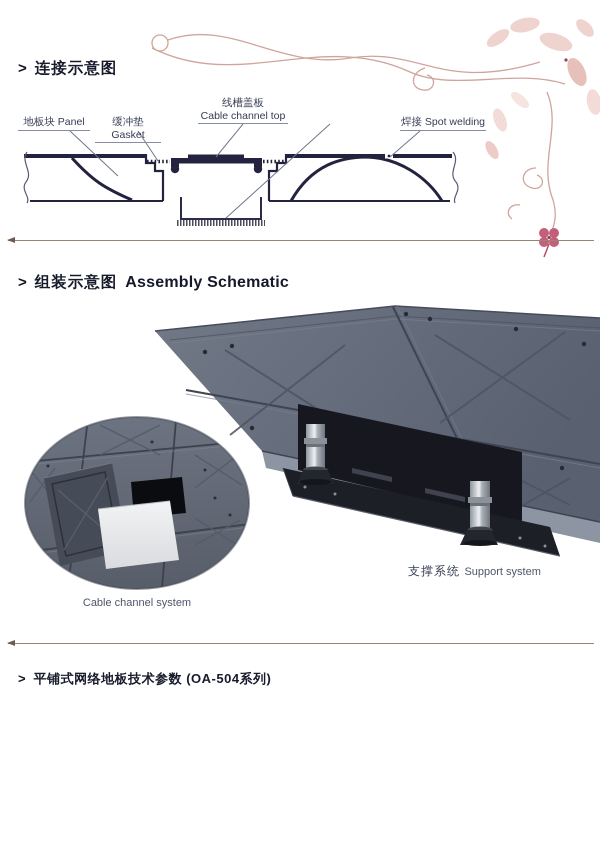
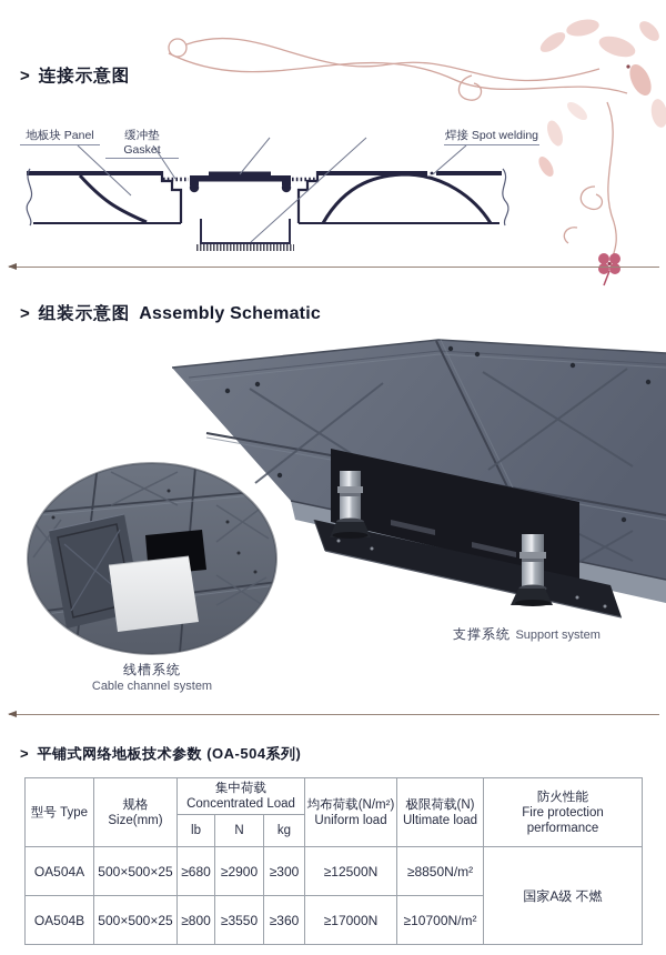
  >
  连接示意图
  地板块 Panel
  缓冲垫 Gasket
- 线槽盖板
- Cable channel top
  焊接 Spot welding
  >
  组装示意图
  Assembly Schematic
  支撑系统 Support system
+ 线槽系统
  Cable channel system
  >
  平铺式网络地板技术参数 (OA-504系列)
+ 型号 Type	规格 Size(mm)	集中荷载 Concentrated Load	均布荷载(N/m²) Uniform load	极限荷载(N) Ultimate load	防火性能 Fire protection performance
+ lb	N	kg
+ OA504A	500×500×25	≥680	≥2900	≥300	≥12500N	≥8850N/m²	国家A级 不燃
+ OA504B	500×500×25	≥800	≥3550	≥360	≥17000N	≥10700N/m²
